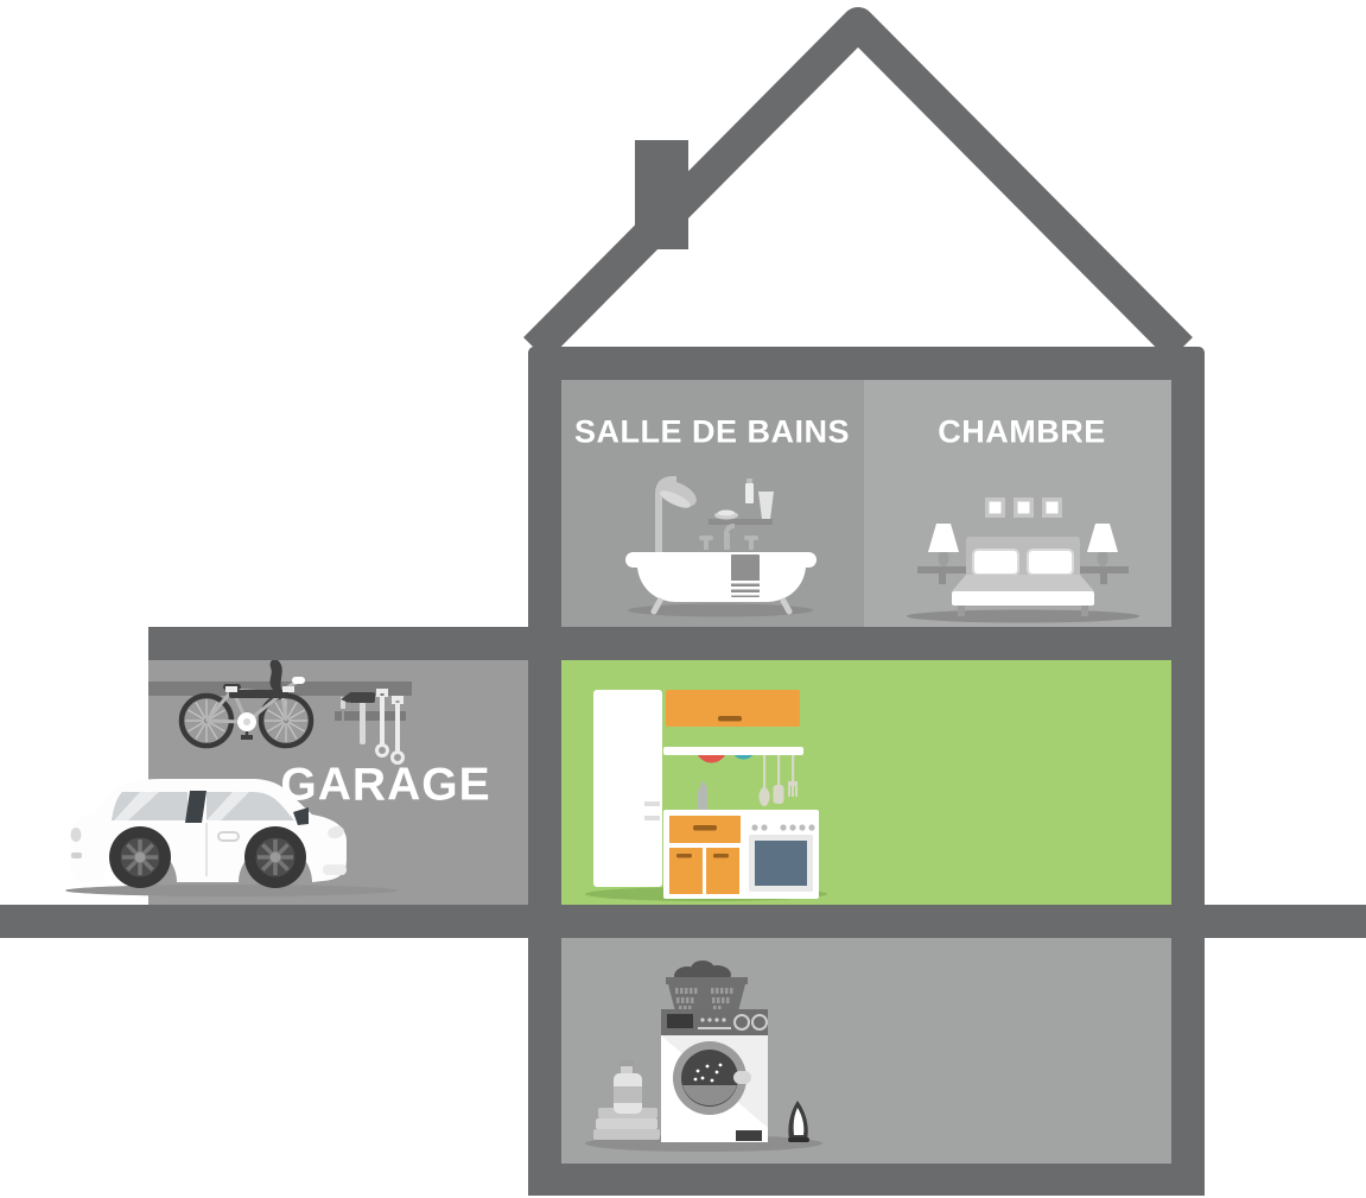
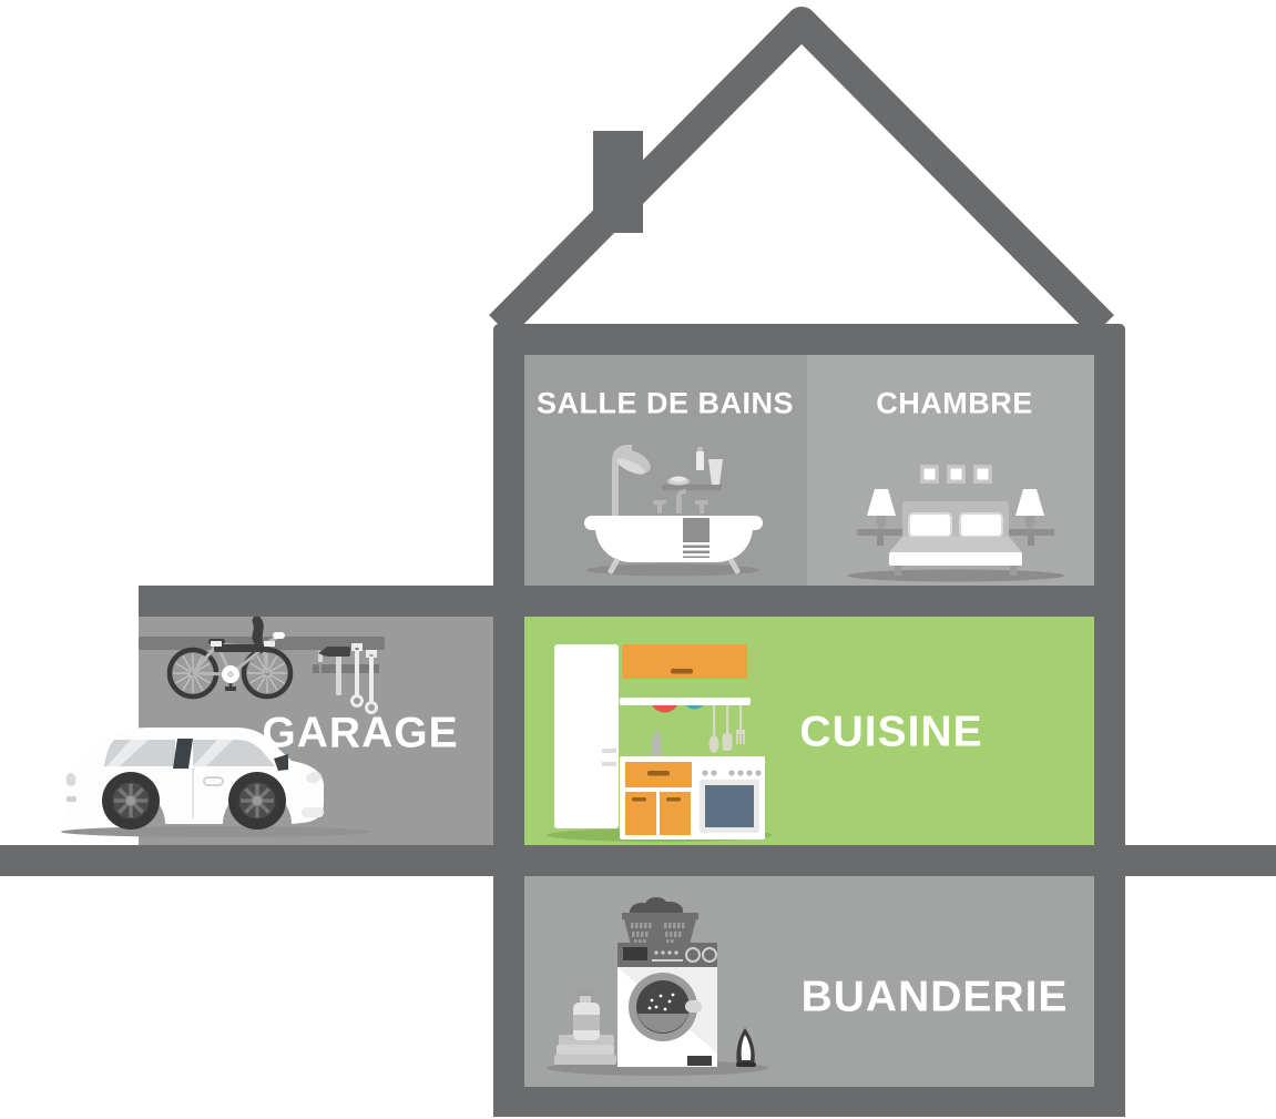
  GARAGE
  SALLE DE BAINS
  CHAMBRE
+ CUISINE
+ BUANDERIE
